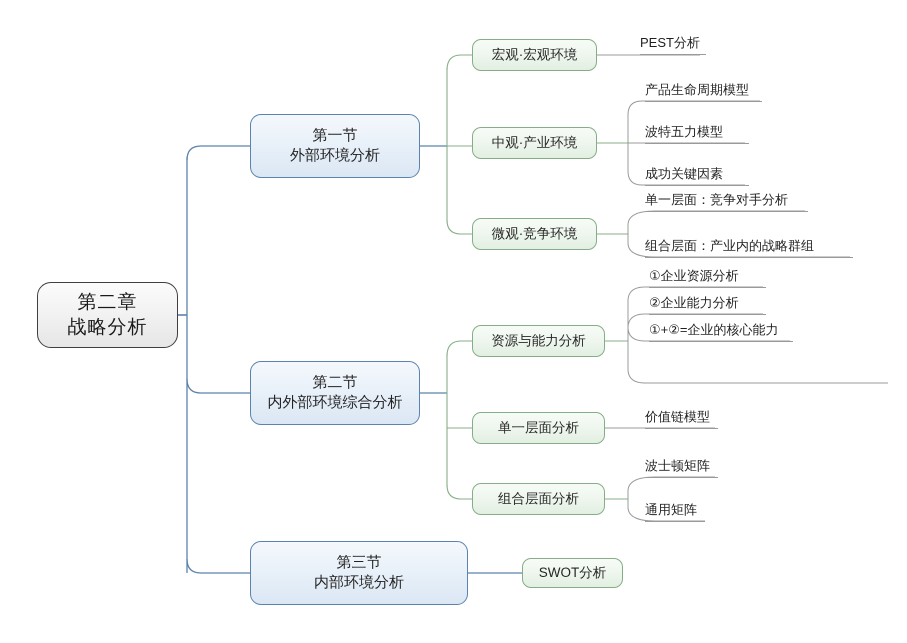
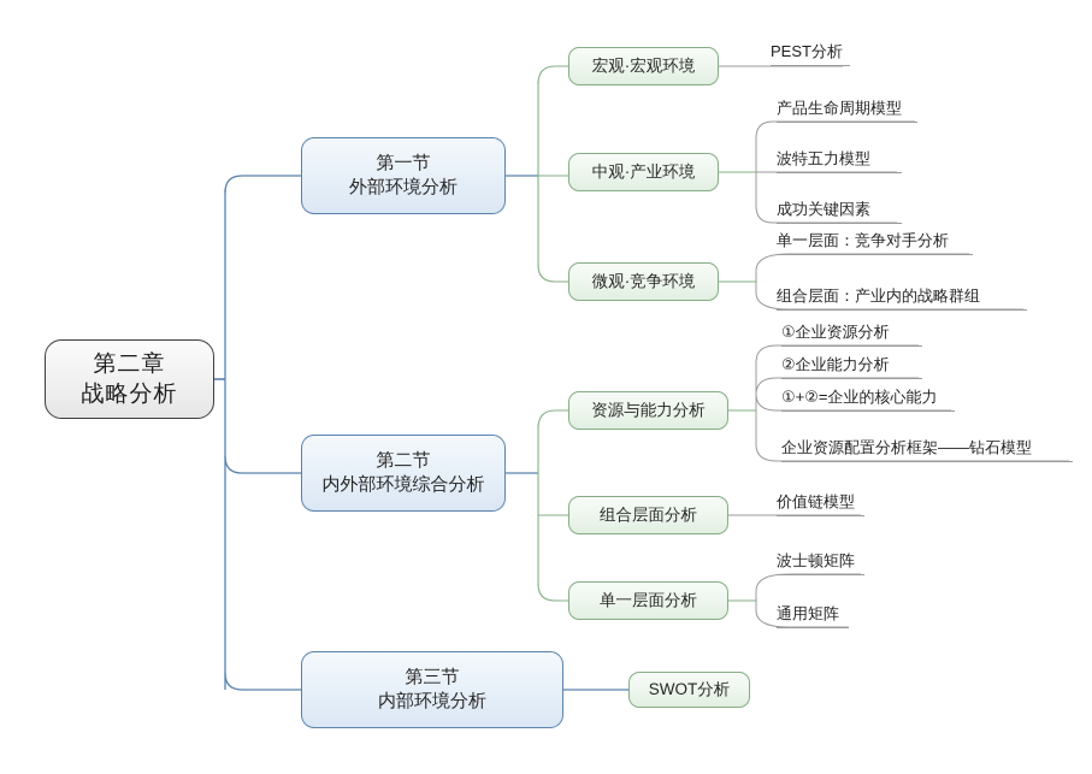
  第二章
  战略分析
  第一节
  外部环境分析
  宏观·宏观环境
  PEST分析
  中观·产业环境
  产品生命周期模型
  波特五力模型
  成功关键因素
  微观·竞争环境
  单一层面：竞争对手分析
  组合层面：产业内的战略群组
  第二节
  内外部环境综合分析
  资源与能力分析
  ①企业资源分析
  ②企业能力分析
  ①+②=企业的核心能力
+ 企业资源配置分析框架——钻石模型
- 单一层面分析
+ 组合层面分析
  价值链模型
- 组合层面分析
+ 单一层面分析
  波士顿矩阵
  通用矩阵
  第三节
  内部环境分析
  SWOT分析
